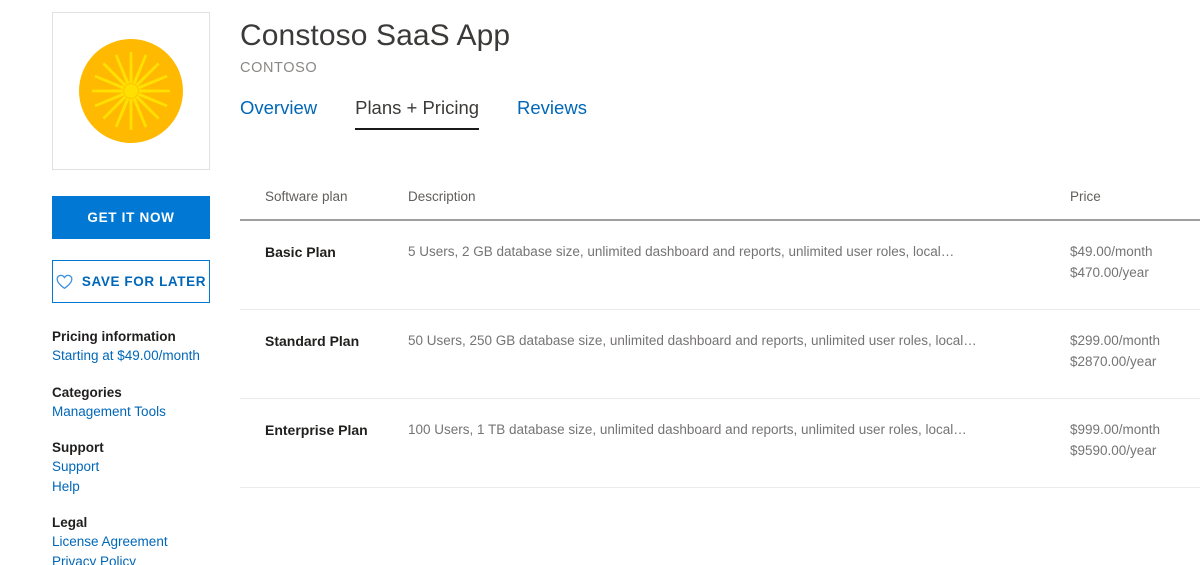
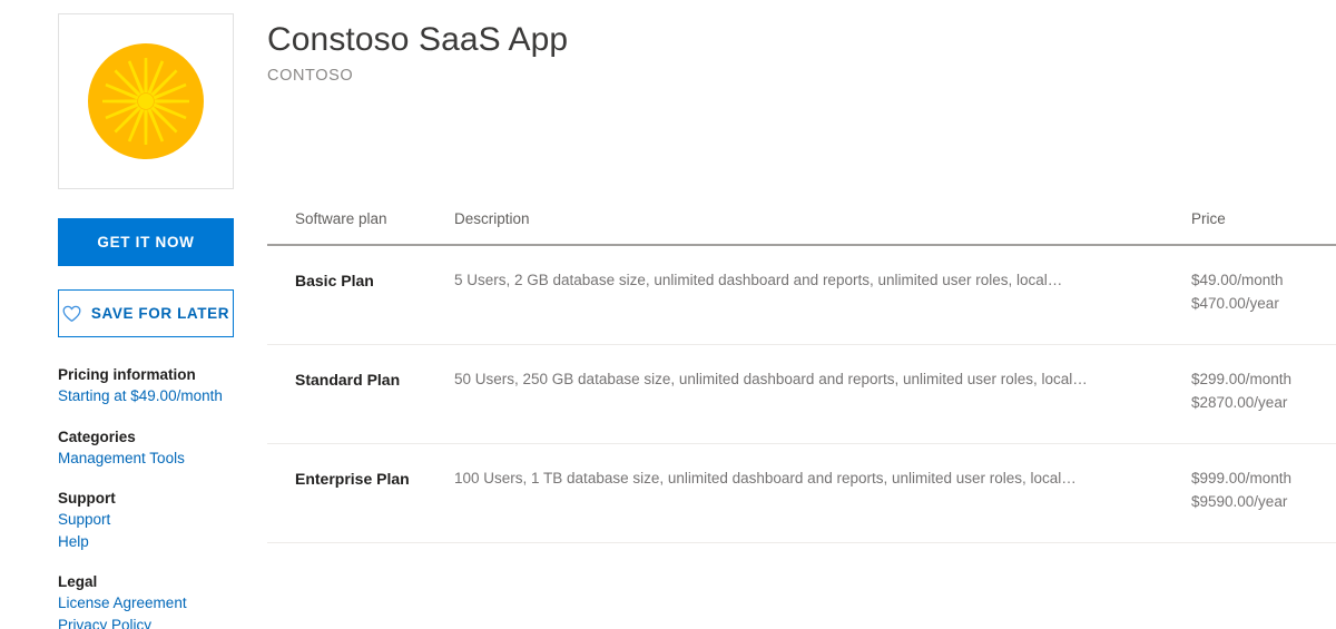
  GET IT NOW
  SAVE FOR LATER
  Pricing information
  Starting at $49.00/month
  Categories
  Management Tools
  Support
  Support
  Help
  Legal
  License Agreement
  Privacy Policy
  Constoso SaaS App
  CONTOSO
- Overview
- Plans + Pricing
- Reviews
  Software plan
  Description
  Price
  Basic Plan
  5 Users, 2 GB database size, unlimited dashboard and reports, unlimited user roles, local…
  $49.00/month
  $470.00/year
  Standard Plan
  50 Users, 250 GB database size, unlimited dashboard and reports, unlimited user roles, local…
  $299.00/month
  $2870.00/year
  Enterprise Plan
  100 Users, 1 TB database size, unlimited dashboard and reports, unlimited user roles, local…
  $999.00/month
  $9590.00/year
